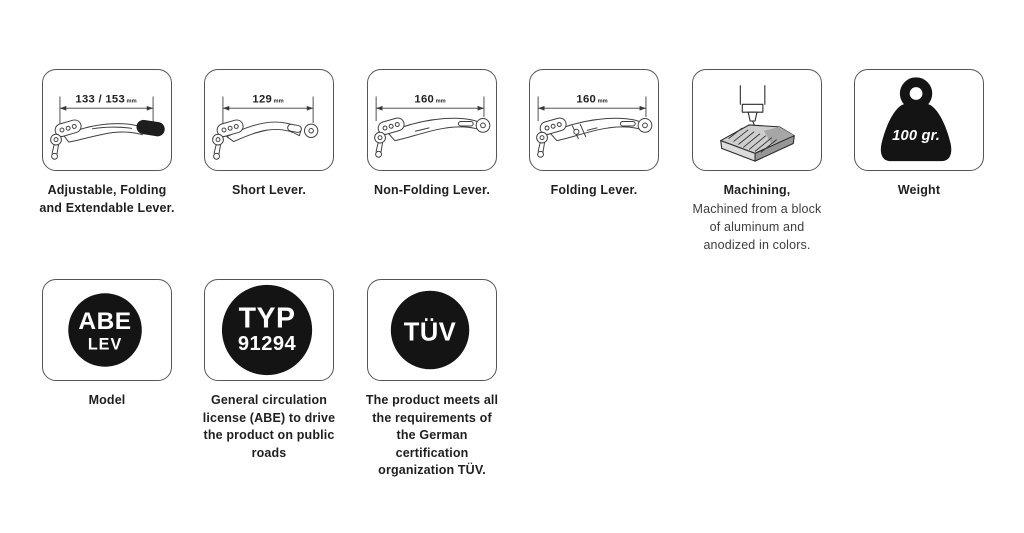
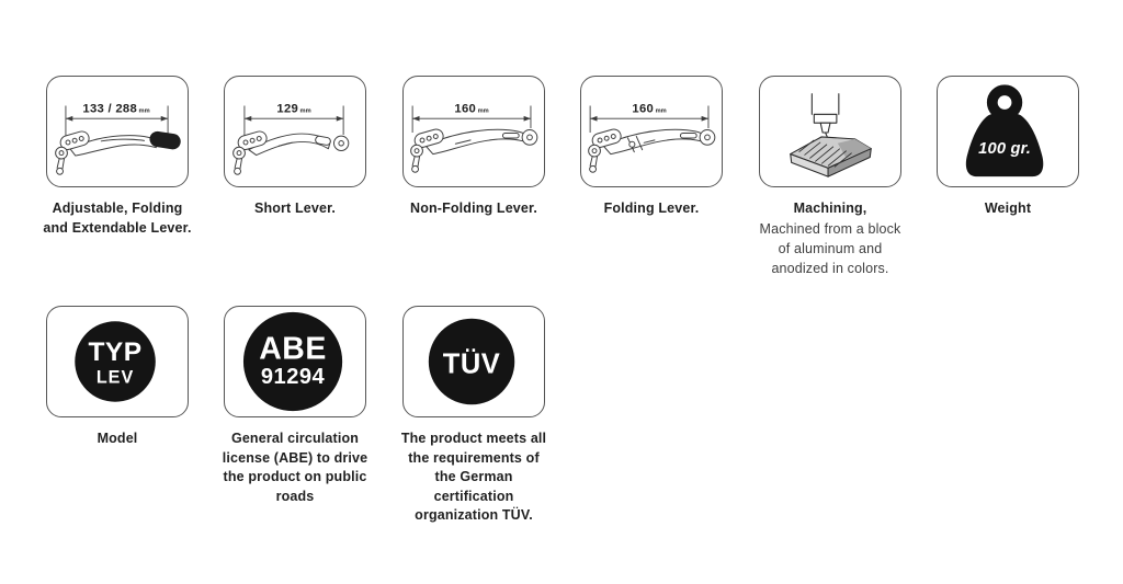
- 133 / 153
+ 133 / 288
  Adjustable, Folding
  and Extendable Lever.
  Short Lever.
  Non-Folding Lever.
  Folding Lever.
  Machining,
  Machined from a block
  of aluminum and
  anodized in colors.
  100 gr.
  Weight
- ABE
+ TYP
  LEV
  Model
- TYP
+ ABE
  91294
  General circulation
  license (ABE) to drive
  the product on public
  roads
  TÜV
  The product meets all
  the requirements of
  the German
  certification
  organization TÜV.
